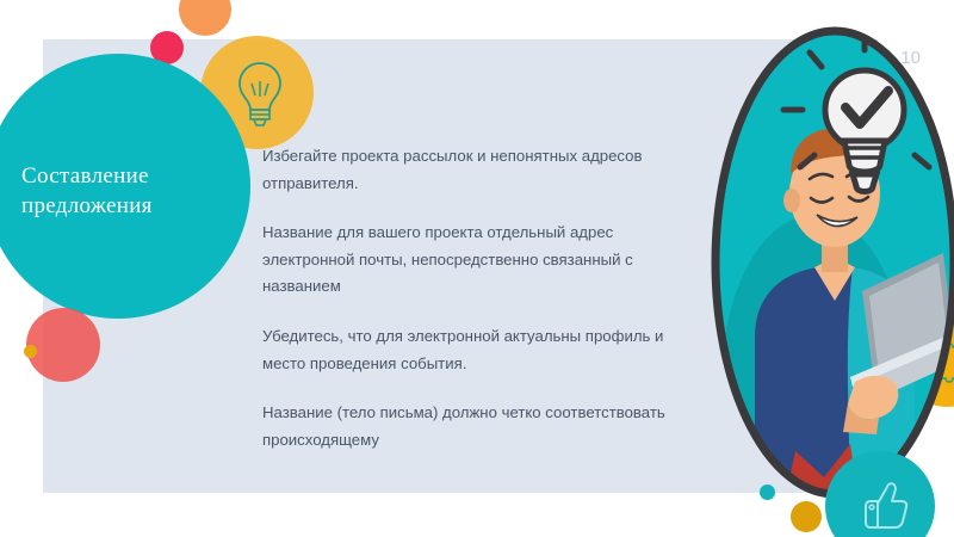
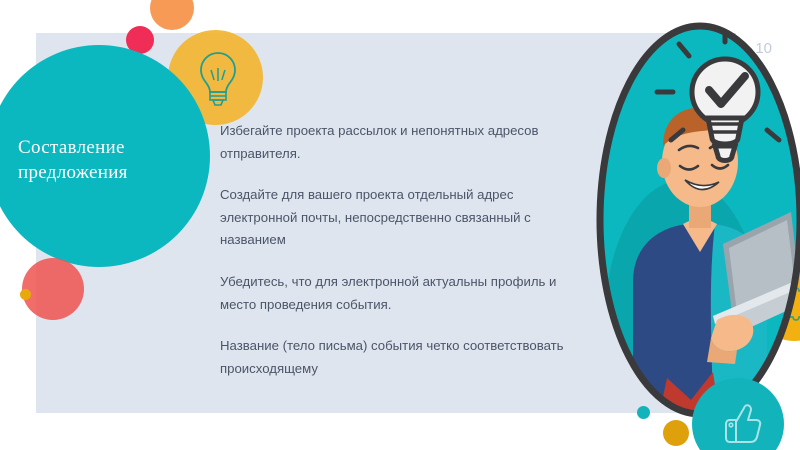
  Составление предложения
  Избегайте проекта рассылок и непонятных адресов отправителя.
- Название для вашего проекта отдельный адрес электронной почты, непосредственно связанный с названием
+ Создайте для вашего проекта отдельный адрес электронной почты, непосредственно связанный с названием
  Убедитесь, что для электронной актуальны профиль и место проведения события.
- Название (тело письма) должно четко соответствовать происходящему
+ Название (тело письма) события четко соответствовать происходящему
  10
